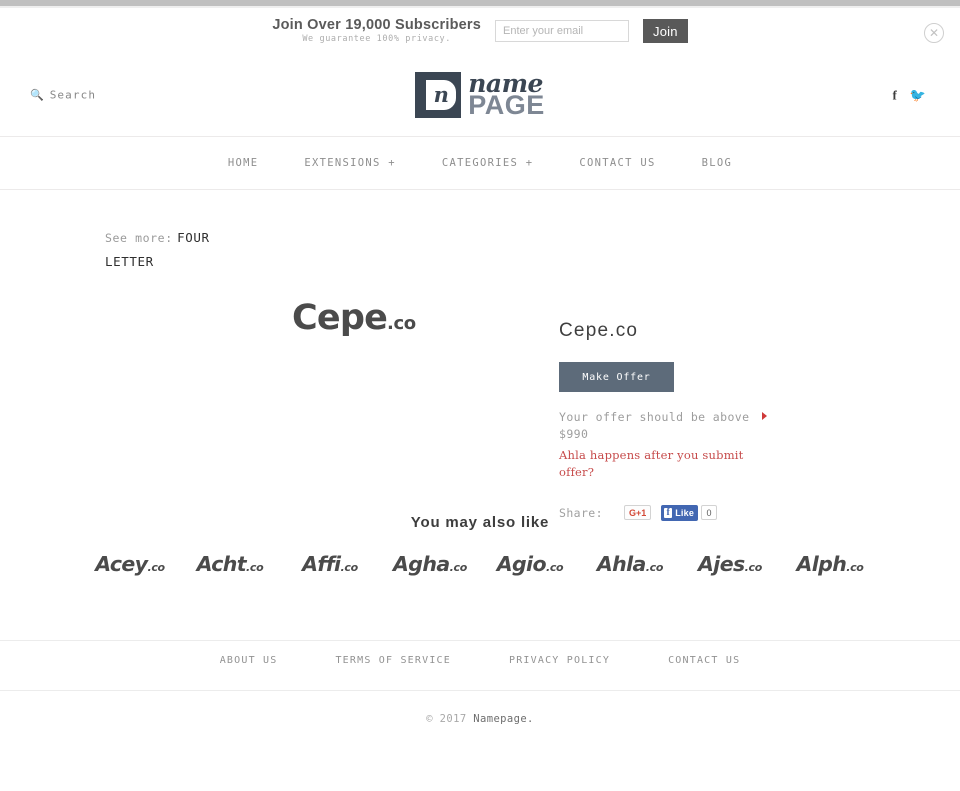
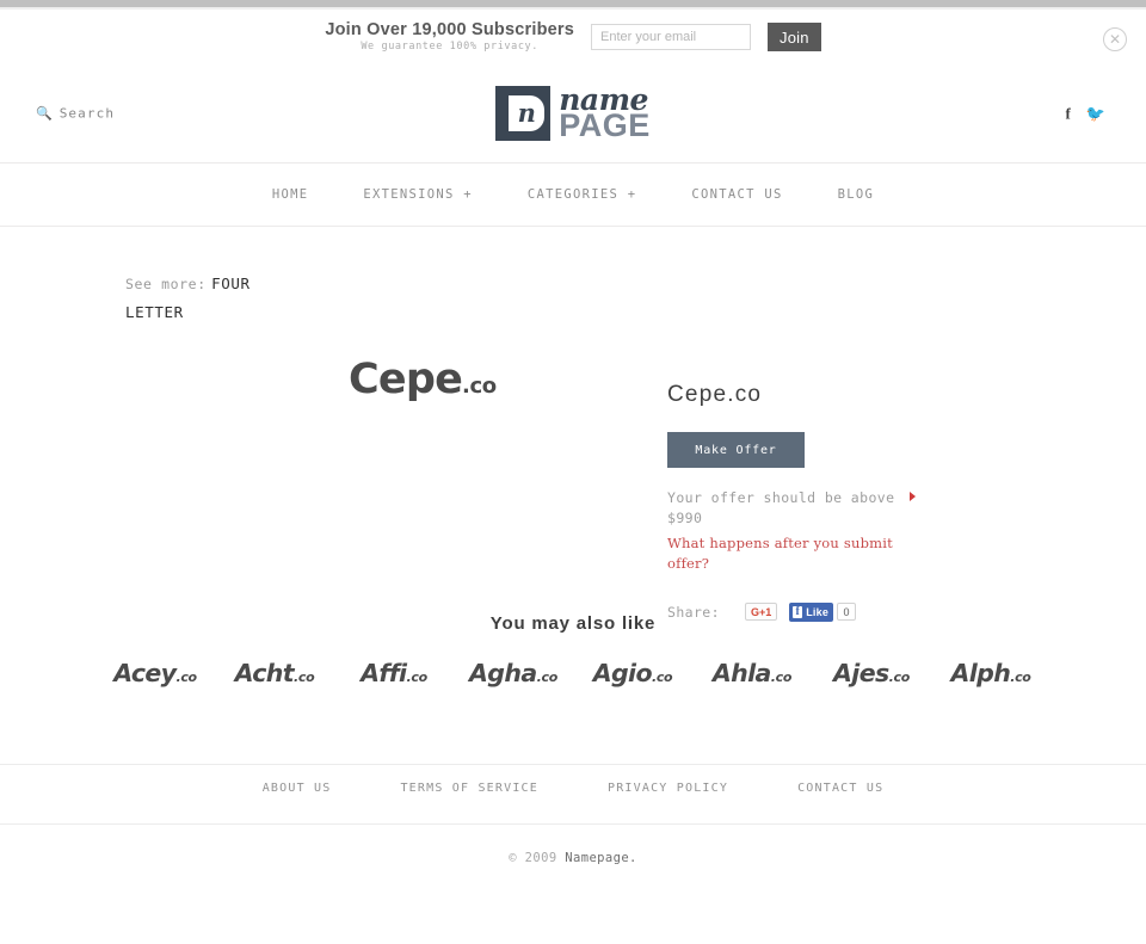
  Join Over 19,000 Subscribers
  We guarantee 100% privacy.
  Enter your email
  Join
  ✕
  🔍
  Search
  n
  name
  PAGE
  f
  🐦
  HOME
  EXTENSIONS +
  CATEGORIES +
  CONTACT US
  BLOG
  See more: FOUR LETTER
  Cepe.co
  Cepe.co
  Make Offer
  Your offer should be above
  $990
- Ahla happens after you submit offer?
+ What happens after you submit offer?
  Share:
  G+1
  f
  Like
  0
  You may also like
  Acey.co
  Acht.co
  Affi.co
  Agha.co
  Agio.co
  Ahla.co
  Ajes.co
  Alph.co
  ABOUT US
  TERMS OF SERVICE
  PRIVACY POLICY
  CONTACT US
- © 2017 Namepage.
+ © 2009 Namepage.
